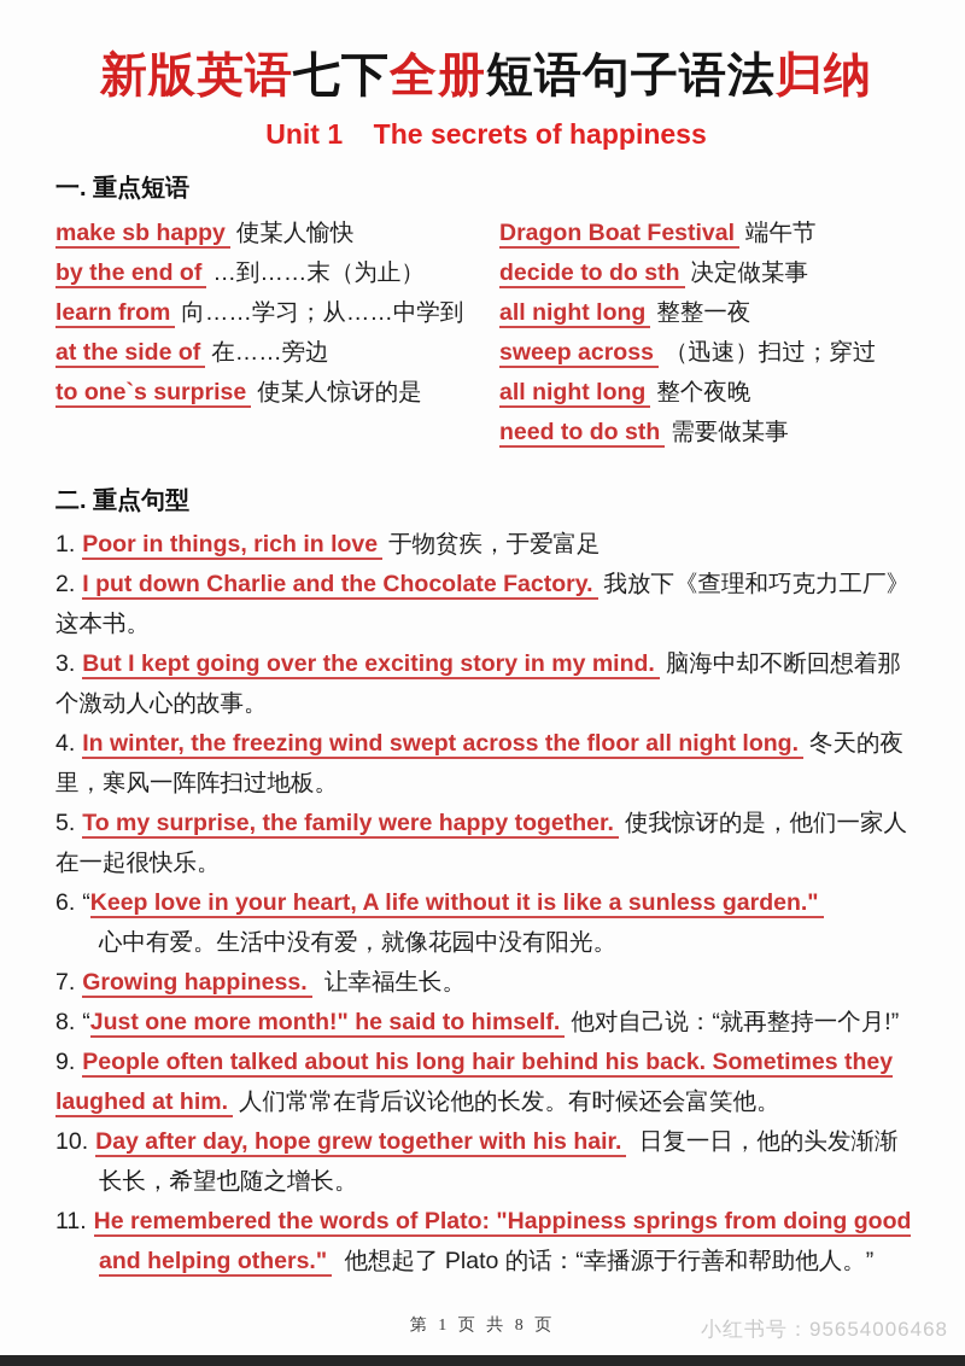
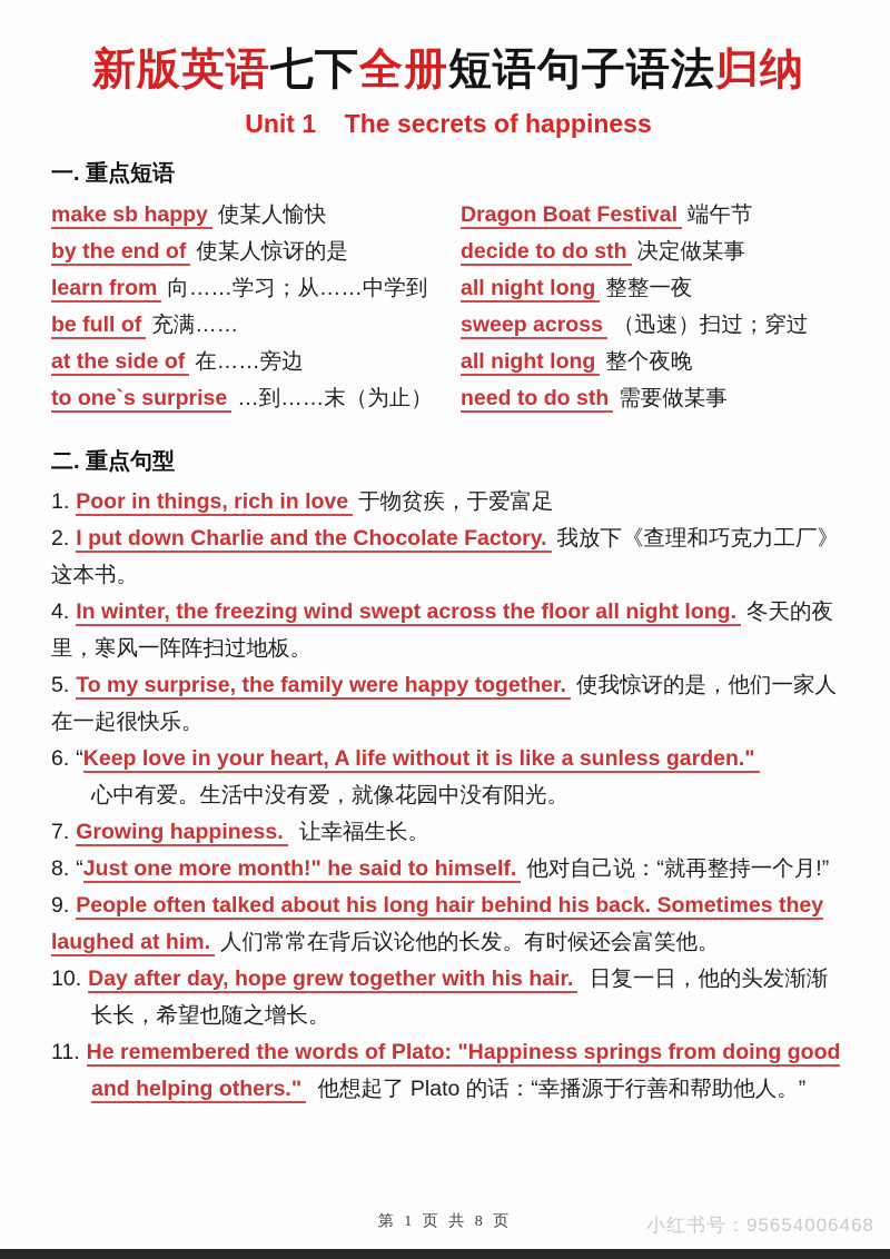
  新版英语七下全册短语句子语法归纳
  Unit 1 The secrets of happiness
  一. 重点短语
  make sb happy 使某人愉快
- by the end of …到……末（为止）
+ by the end of 使某人惊讶的是
  learn from 向……学习；从……中学到
+ be full of 充满……
  at the side of 在……旁边
- to one`s surprise 使某人惊讶的是
+ to one`s surprise …到……末（为止）
  Dragon Boat Festival 端午节
  decide to do sth 决定做某事
  all night long 整整一夜
  sweep across （迅速）扫过；穿过
  all night long 整个夜晚
  need to do sth 需要做某事
  二. 重点句型
  1. Poor in things, rich in love 于物贫疾，于爱富足
  2. I put down Charlie and the Chocolate Factory. 我放下《查理和巧克力工厂》这本书。
- 3. But I kept going over the exciting story in my mind. 脑海中却不断回想着那个激动人心的故事。
  4. In winter, the freezing wind swept across the floor all night long. 冬天的夜里，寒风一阵阵扫过地板。
  5. To my surprise, the family were happy together. 使我惊讶的是，他们一家人在一起很快乐。
  6. “Keep love in your heart, A life without it is like a sunless garden."
  心中有爱。生活中没有爱，就像花园中没有阳光。
  7. Growing happiness. 让幸福生长。
  8. “Just one more month!" he said to himself. 他对自己说：“就再整持一个月!”
  9. People often talked about his long hair behind his back. Sometimes they laughed at him. 人们常常在背后议论他的长发。有时候还会富笑他。
  10. Day after day, hope grew together with his hair. 日复一日，他的头发渐渐长长，希望也随之增长。
  11. He remembered the words of Plato: "Happiness springs from doing good and helping others." 他想起了 Plato 的话：“幸播源于行善和帮助他人。”
  第 1 页 共 8 页
  小红书号：95654006468
